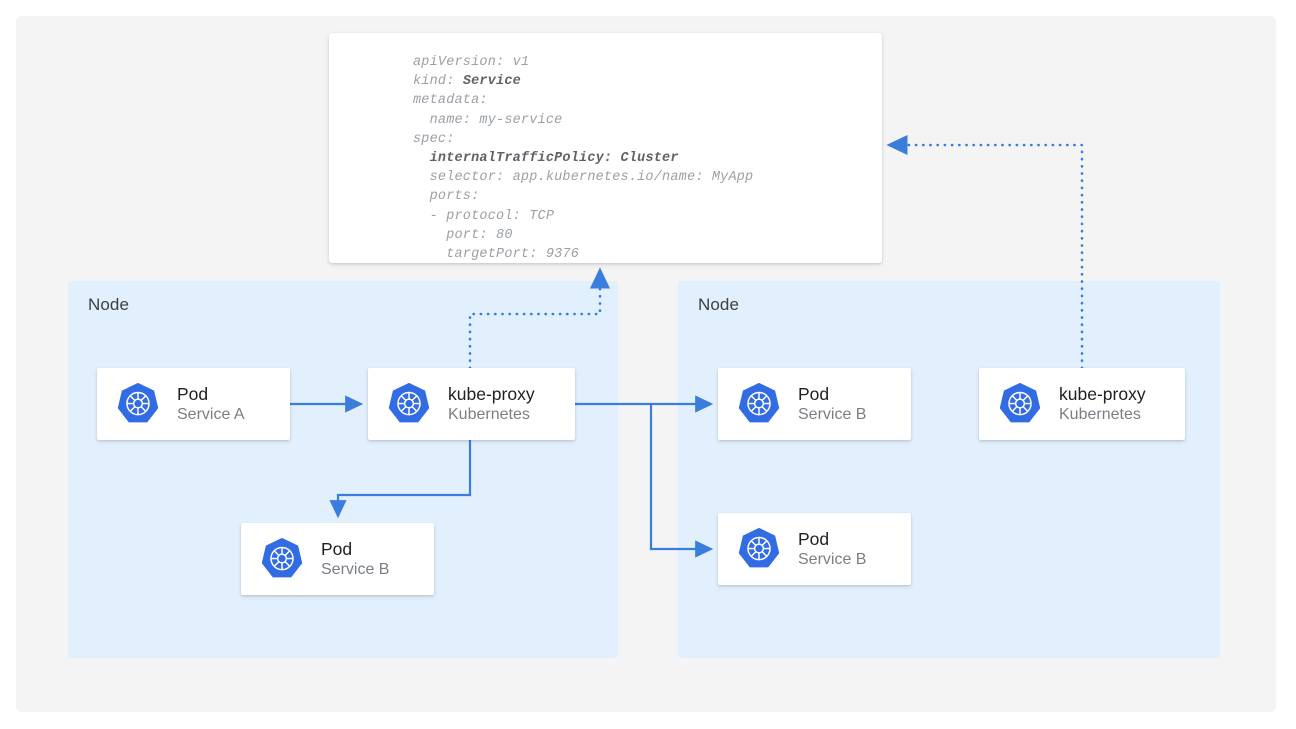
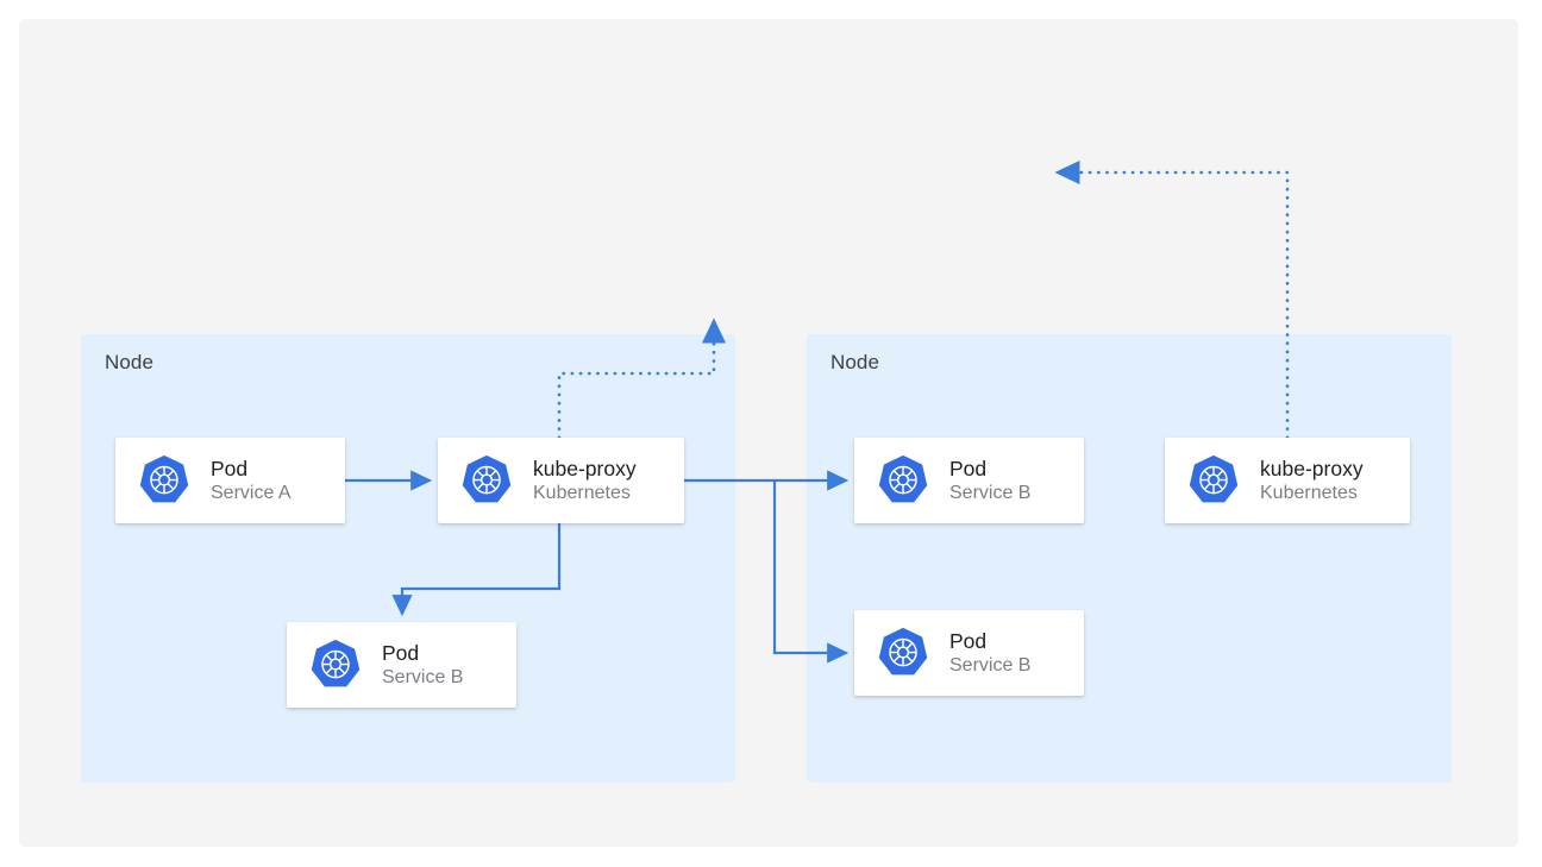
  Node
  Node
- apiVersion: v1
- kind: Service
- metadata:
- name: my-service
- spec:
- internalTrafficPolicy: Cluster
- selector: app.kubernetes.io/name: MyApp
- ports:
- - protocol: TCP
- port: 80
- targetPort: 9376
  Pod
  Service A
  kube-proxy
  Kubernetes
  Pod
  Service B
  Pod
  Service B
  Pod
  Service B
  kube-proxy
  Kubernetes
